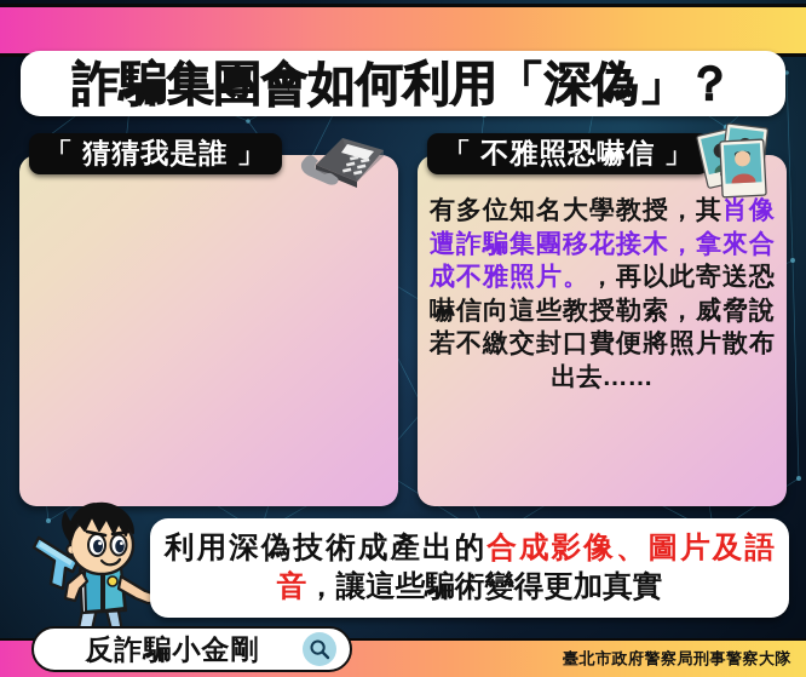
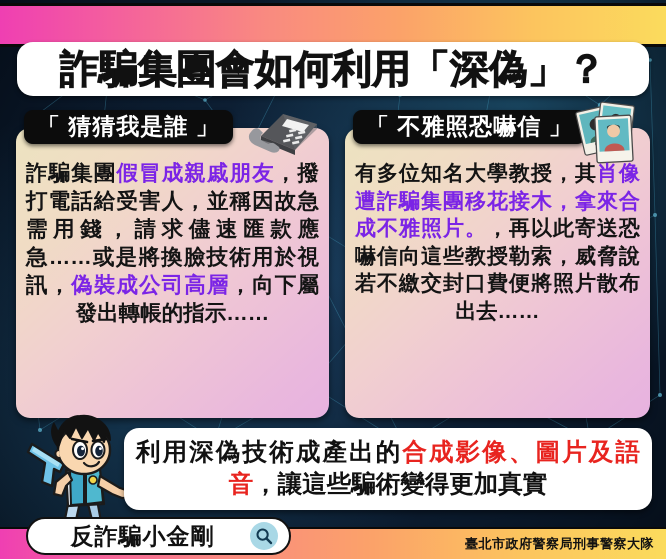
  詐騙集團會如何利用「深偽」？
  「 猜猜我是誰 」
+ 詐騙集團假冒成親戚朋友，撥打電話給受害人，並稱因故急需用錢，請求儘速匯款應急……或是將換臉技術用於視訊，偽裝成公司高層，向下屬發出轉帳的指示……
  「 不雅照恐嚇信 」
  有多位知名大學教授，其肖像遭詐騙集團移花接木，拿來合成不雅照片。，再以此寄送恐嚇信向這些教授勒索，威脅說若不繳交封口費便將照片散布出去……
  利用深偽技術成產出的合成影像、圖片及語音，讓這些騙術變得更加真實
  反詐騙小金剛
  臺北市政府警察局刑事警察大隊
